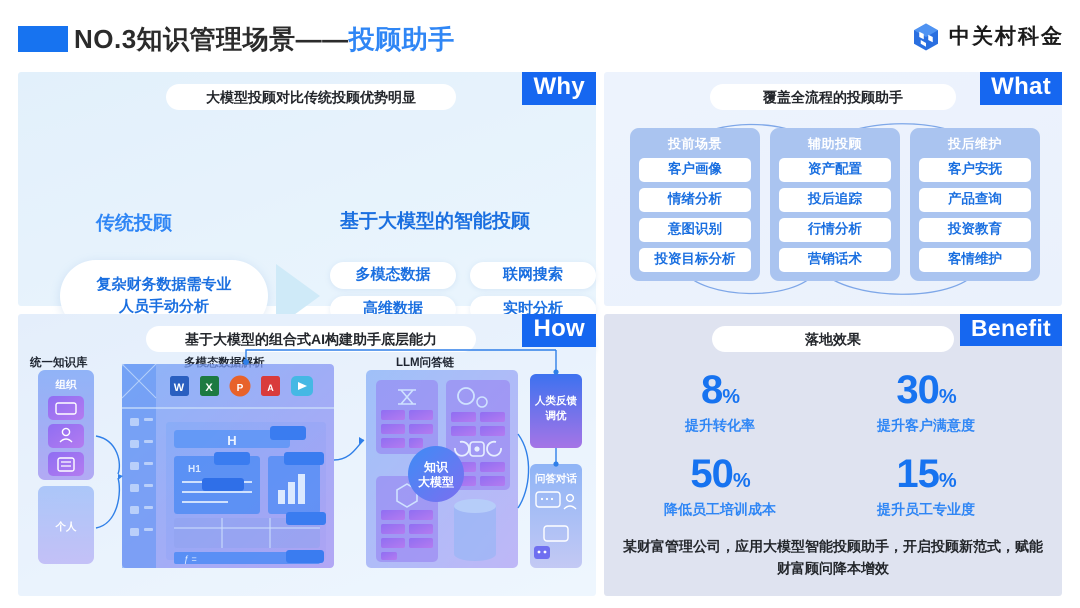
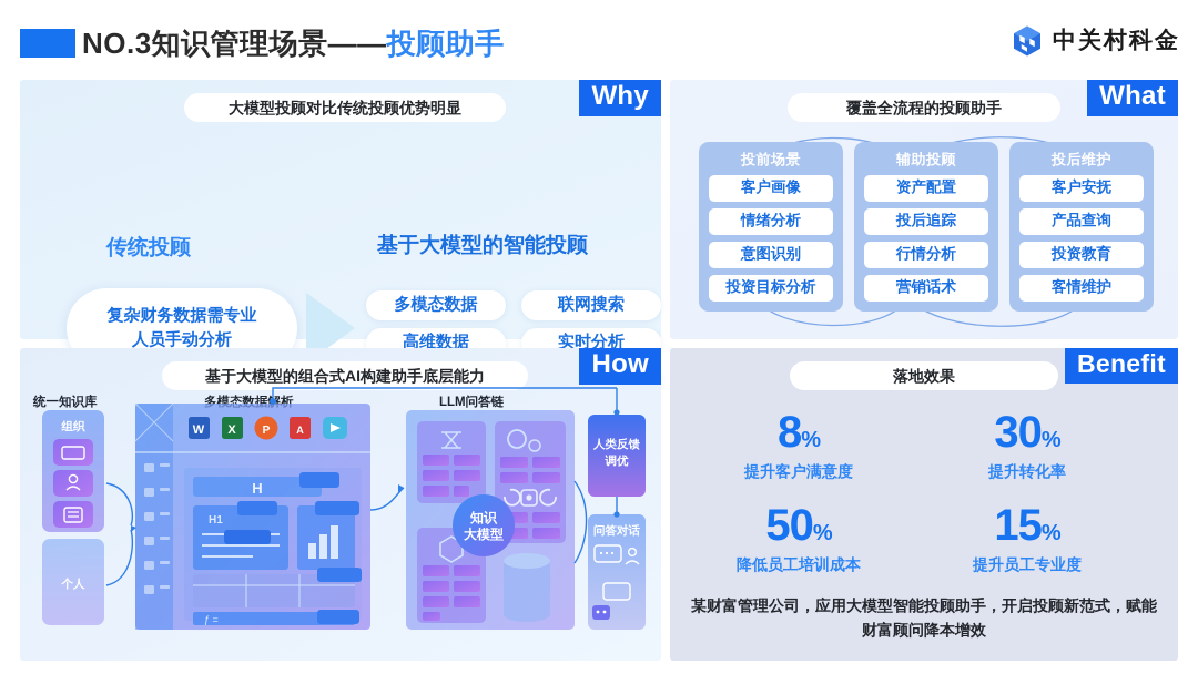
  NO.3知识管理场景——投顾助手
  中关村科金
  Why
  大模型投顾对比传统投顾优势明显
  传统投顾
  基于大模型的智能投顾
  复杂财务数据需专业
  人员手动分析
  多模态数据
  联网搜索
  高维数据
  实时分析
  What
  覆盖全流程的投顾助手
  投前场景
  客户画像
  情绪分析
  意图识别
  投资目标分析
  辅助投顾
  资产配置
  投后追踪
  行情分析
  营销话术
  投后维护
  客户安抚
  产品查询
  投资教育
  客情维护
  How
  基于大模型的组合式AI构建助手底层能力
  统一知识库
  多模态数据析
  LLM问答链
  组织
  个人
  W
  X
  P
  A
  H
  H1
  ƒ =
  知识
  大模型
  人类反馈
  调优
  问答对话
  Benefit
  落地效果
  8%
- 提升转化率
+ 提升客户满意度
  30%
- 提升客户满意度
+ 提升转化率
  50%
  降低员工培训成本
  15%
  提升员工专业度
  某财富管理公司，应用大模型智能投顾助手，开启投顾新范式，赋能财富顾问降本增效
